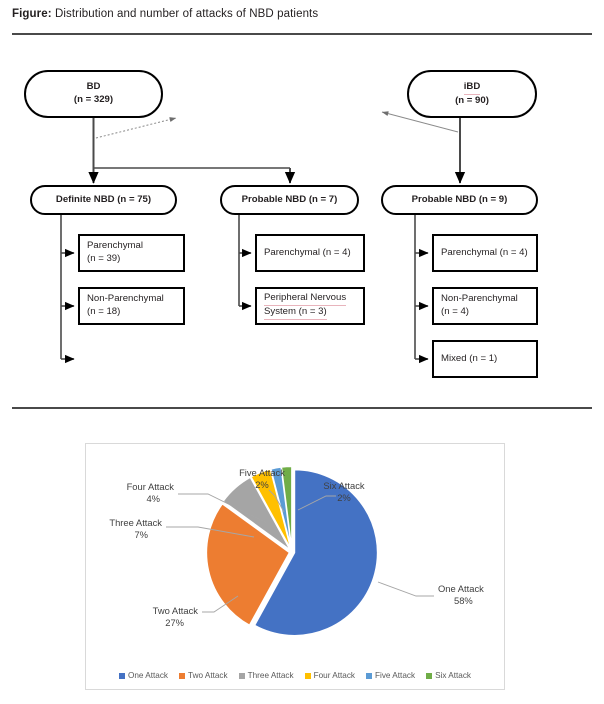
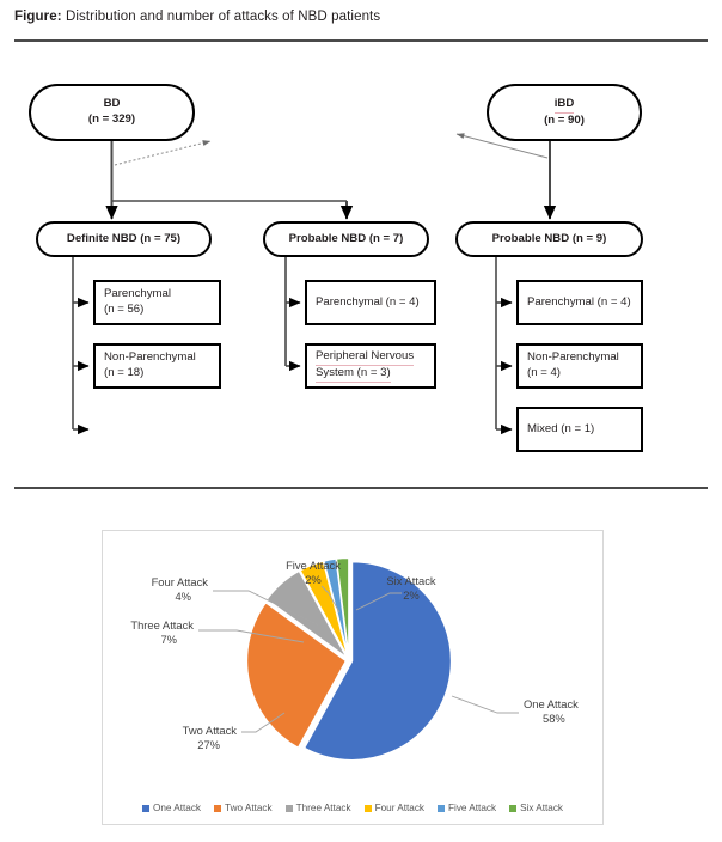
  Figure: Distribution and number of attacks of NBD patients
  BD
  (n = 329)
  iBD
  (n = 90)
  Definite NBD (n = 75)
  Probable NBD (n = 7)
  Probable NBD (n = 9)
  Parenchymal
- (n = 39)
+ (n = 56)
  Non-Parenchymal
  (n = 18)
  Parenchymal (n = 4)
  Peripheral Nervous
  System (n = 3)
  Parenchymal (n = 4)
  Non-Parenchymal
  (n = 4)
  Mixed (n = 1)
  One Attack
  58%
  Two Attack
  27%
  Three Attack
  7%
  Four Attack
  4%
  Five Attack
  2%
  Six Attack
  2%
  One Attack
  Two Attack
  Three Attack
  Four Attack
  Five Attack
  Six Attack
